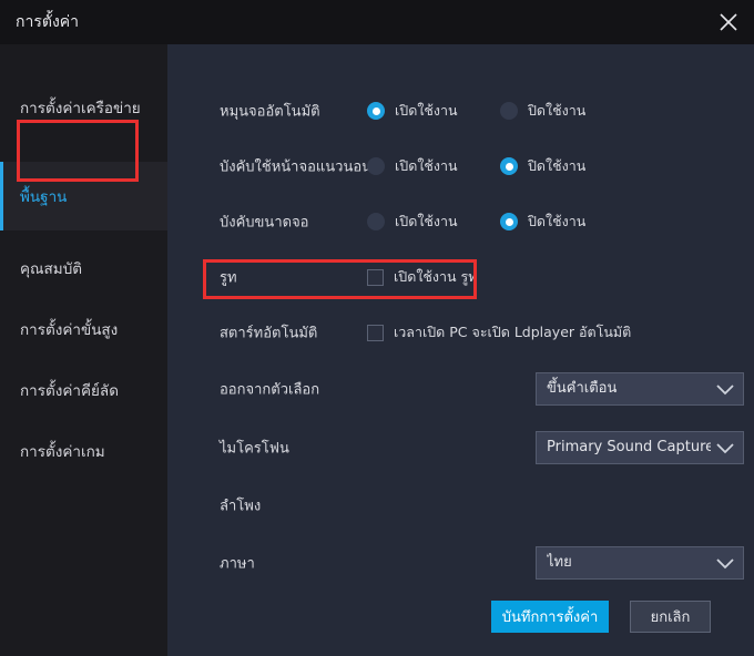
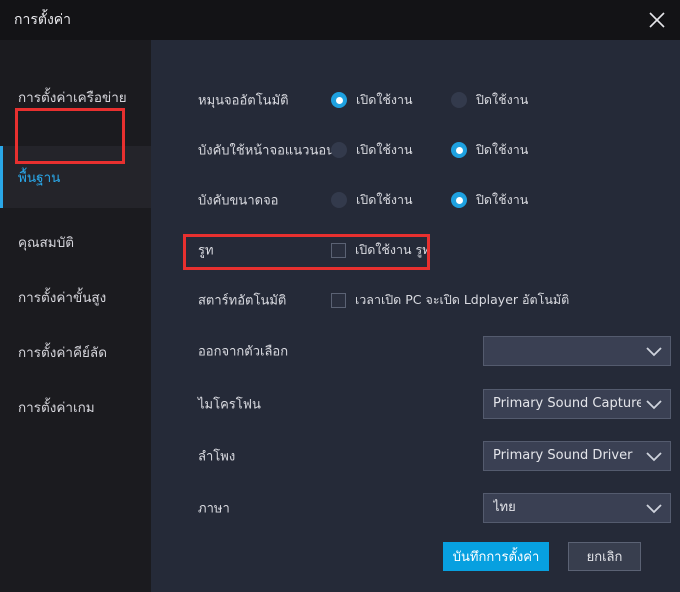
  การตั้งค่า
  การตั้งค่าเครือข่าย
  พื้นฐาน
  คุณสมบัติ
  การตั้งค่าขั้นสูง
  การตั้งค่าคีย์ลัด
  การตั้งค่าเกม
  หมุนจออัตโนมัติ
  เปิดใช้งาน
  ปิดใช้งาน
  บังคับใช้หน้าจอแนวนอ
  เปิดใช้งาน
  ปิดใช้งาน
  บังคับขนาดจอ
  เปิดใช้งาน
  ปิดใช้งาน
  รูท
  เปิดใช้งาน รูท
  สตาร์ทอัตโนมัติ
  เวลาเปิด PC จะเปิด Ldplayer อัตโนมัติ
  ออกจากตัวเลือก
- ขึ้นคำเตือน
  ไมโครโฟน
  Primary Sound Capture
  ลำโพง
+ Primary Sound Driver
  ภาษา
  ไทย
  บันทึกการตั้งค่า
  ยกเลิก
